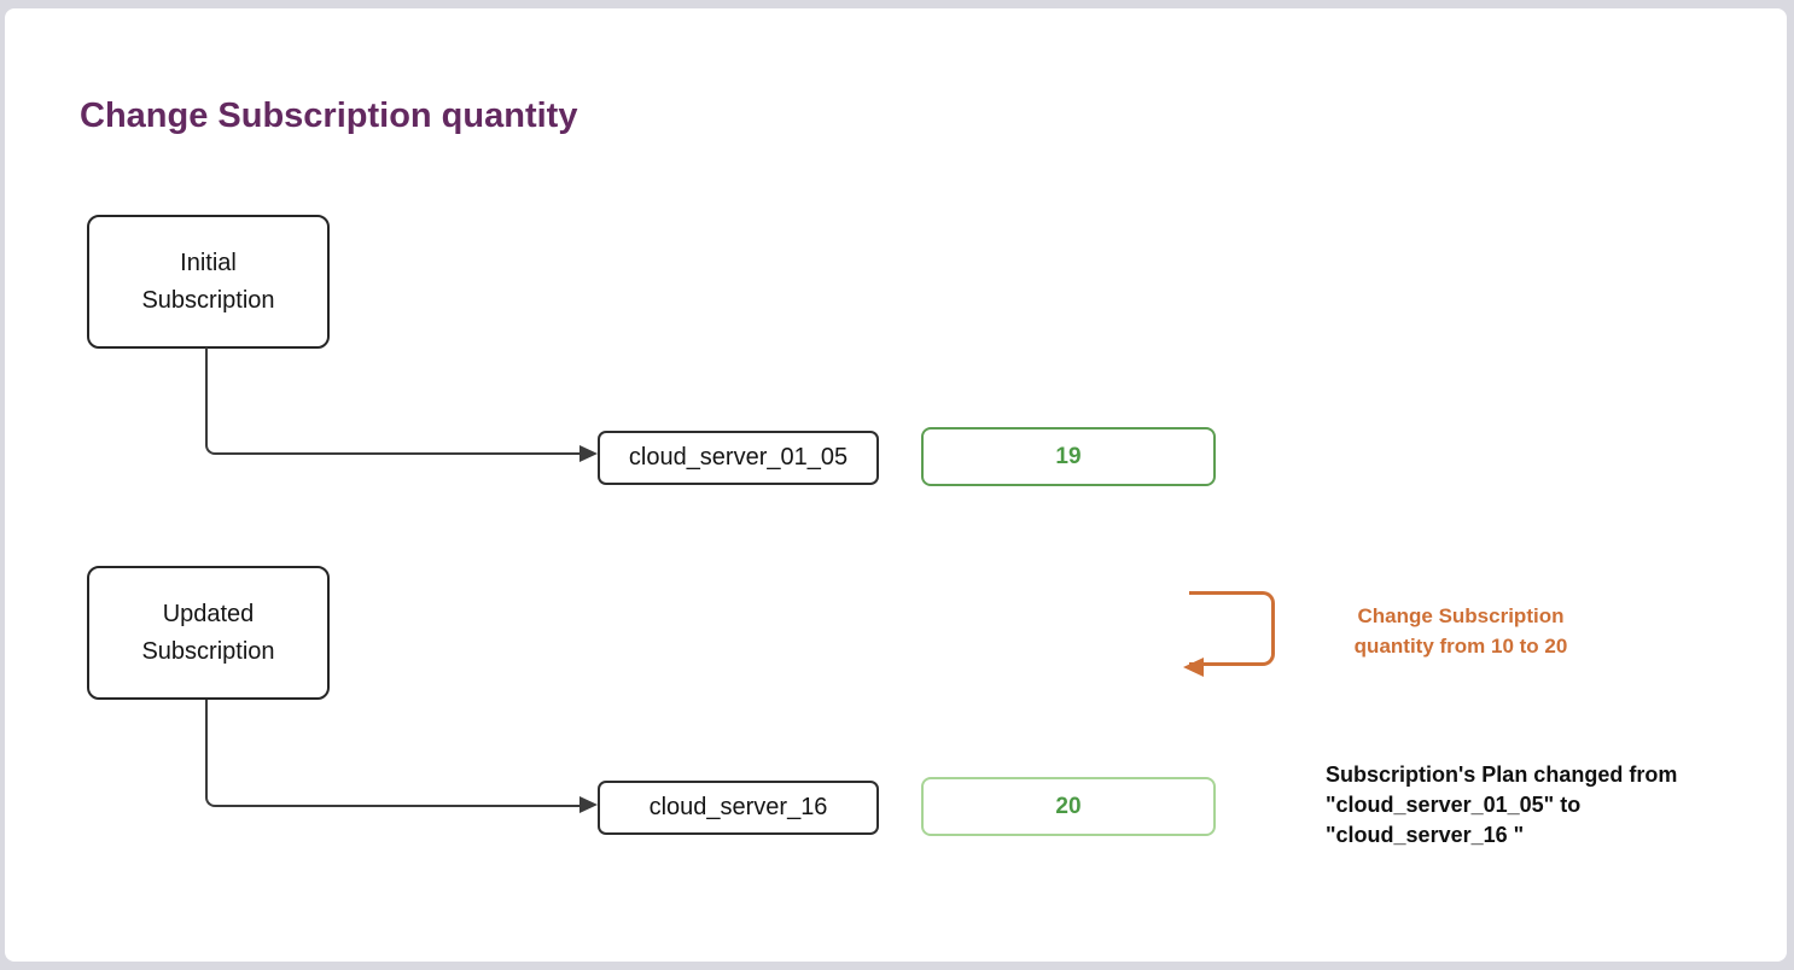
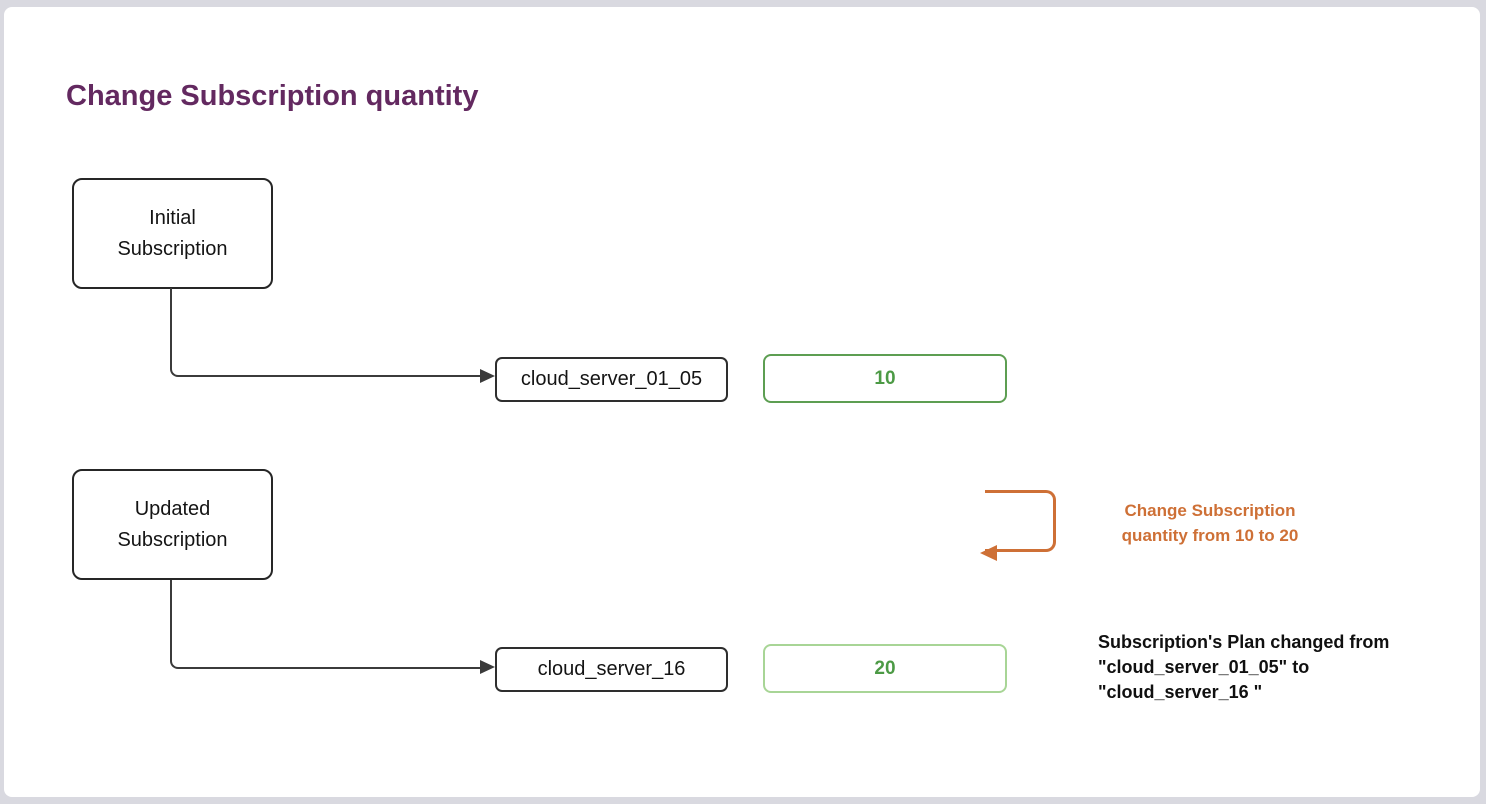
  Change Subscription quantity
  Initial
  Subscription
  cloud_server_01_05
- 19
+ 10
  Updated
  Subscription
  cloud_server_16
  20
  Change Subscription
  quantity from 10 to 20
  Subscription's Plan changed from
  "cloud_server_01_05" to
  "cloud_server_16 "
